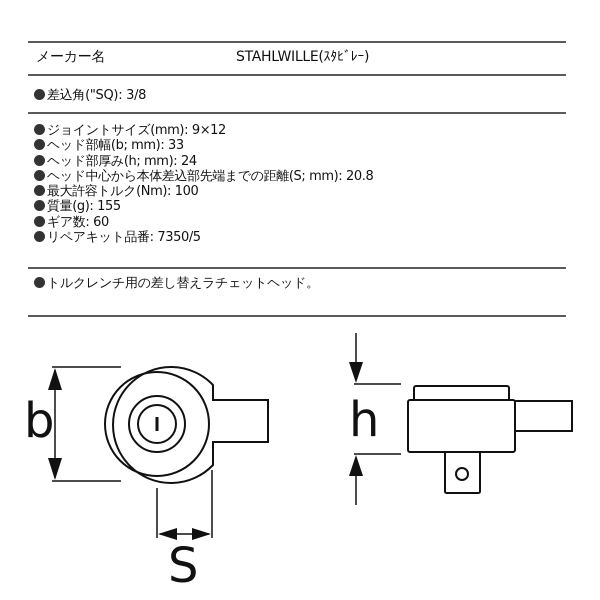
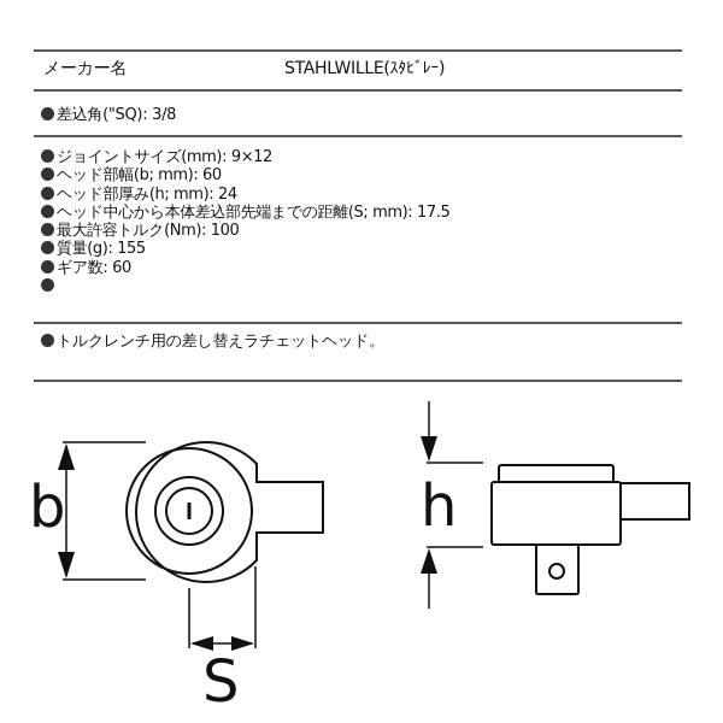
  メーカー名
  STAHLWILLE(ｽﾀﾋﾞﾚｰ)
  差込角("SQ): 3/8
  ジョイントサイズ(mm): 9×12
- ヘッド部幅(b; mm): 33
+ ヘッド部幅(b; mm): 60
  ヘッド部厚み(h; mm): 24
- ヘッド中心から本体差込部先端までの距離(S; mm): 20.8
+ ヘッド中心から本体差込部先端までの距離(S; mm): 17.5
  最大許容トルク(Nm): 100
  質量(g): 155
  ギア数: 60
- リペアキット品番: 7350/5
  トルクレンチ用の差し替えラチェットヘッド。
  b
  S
  h
